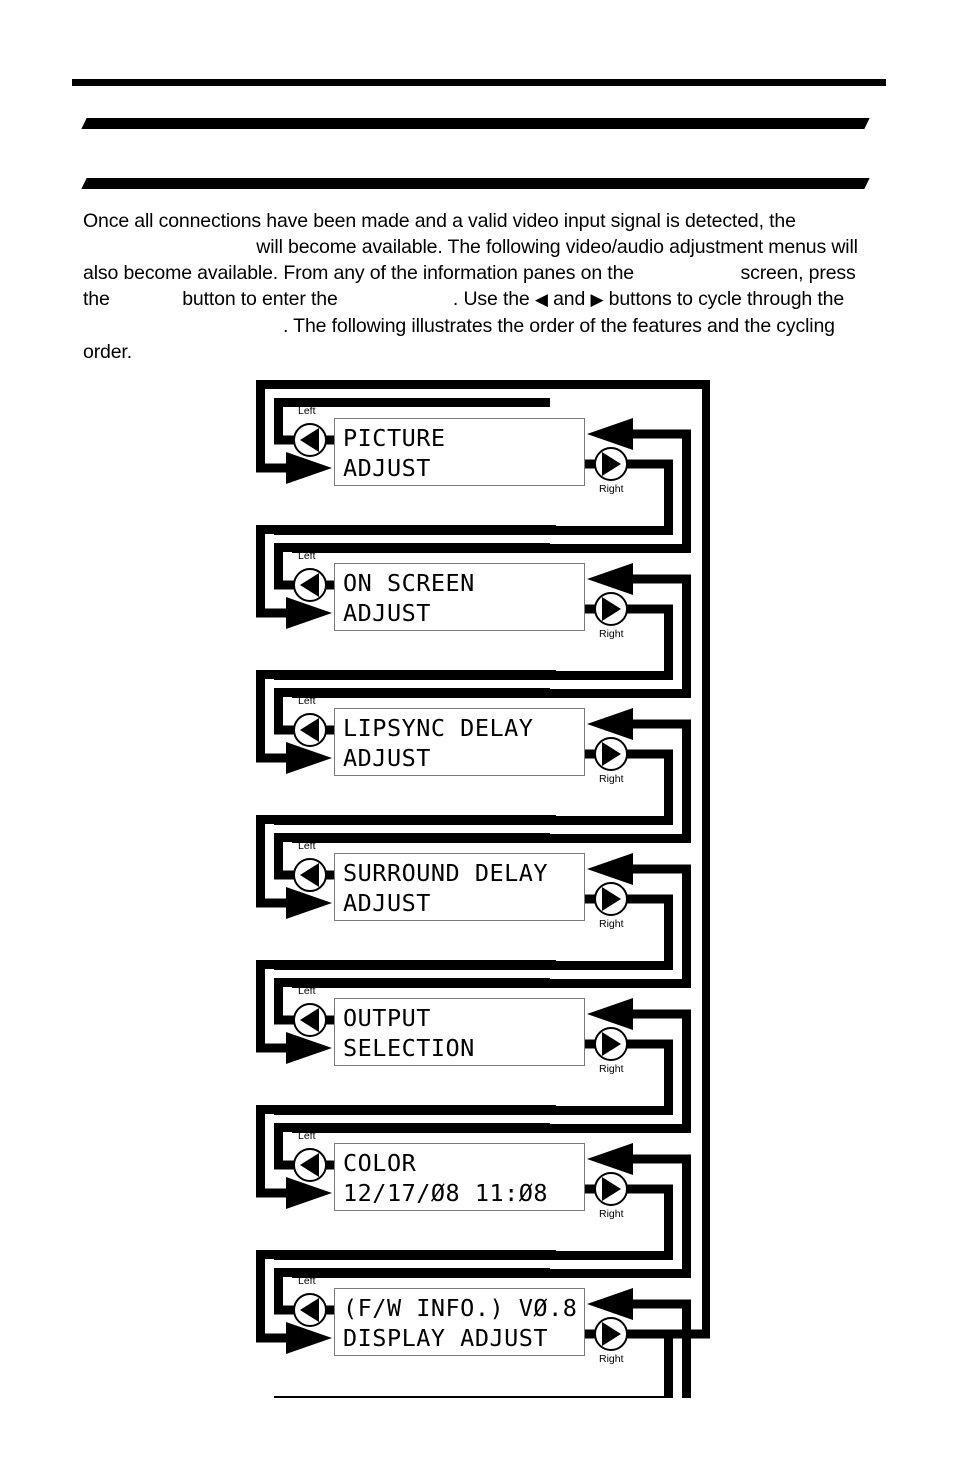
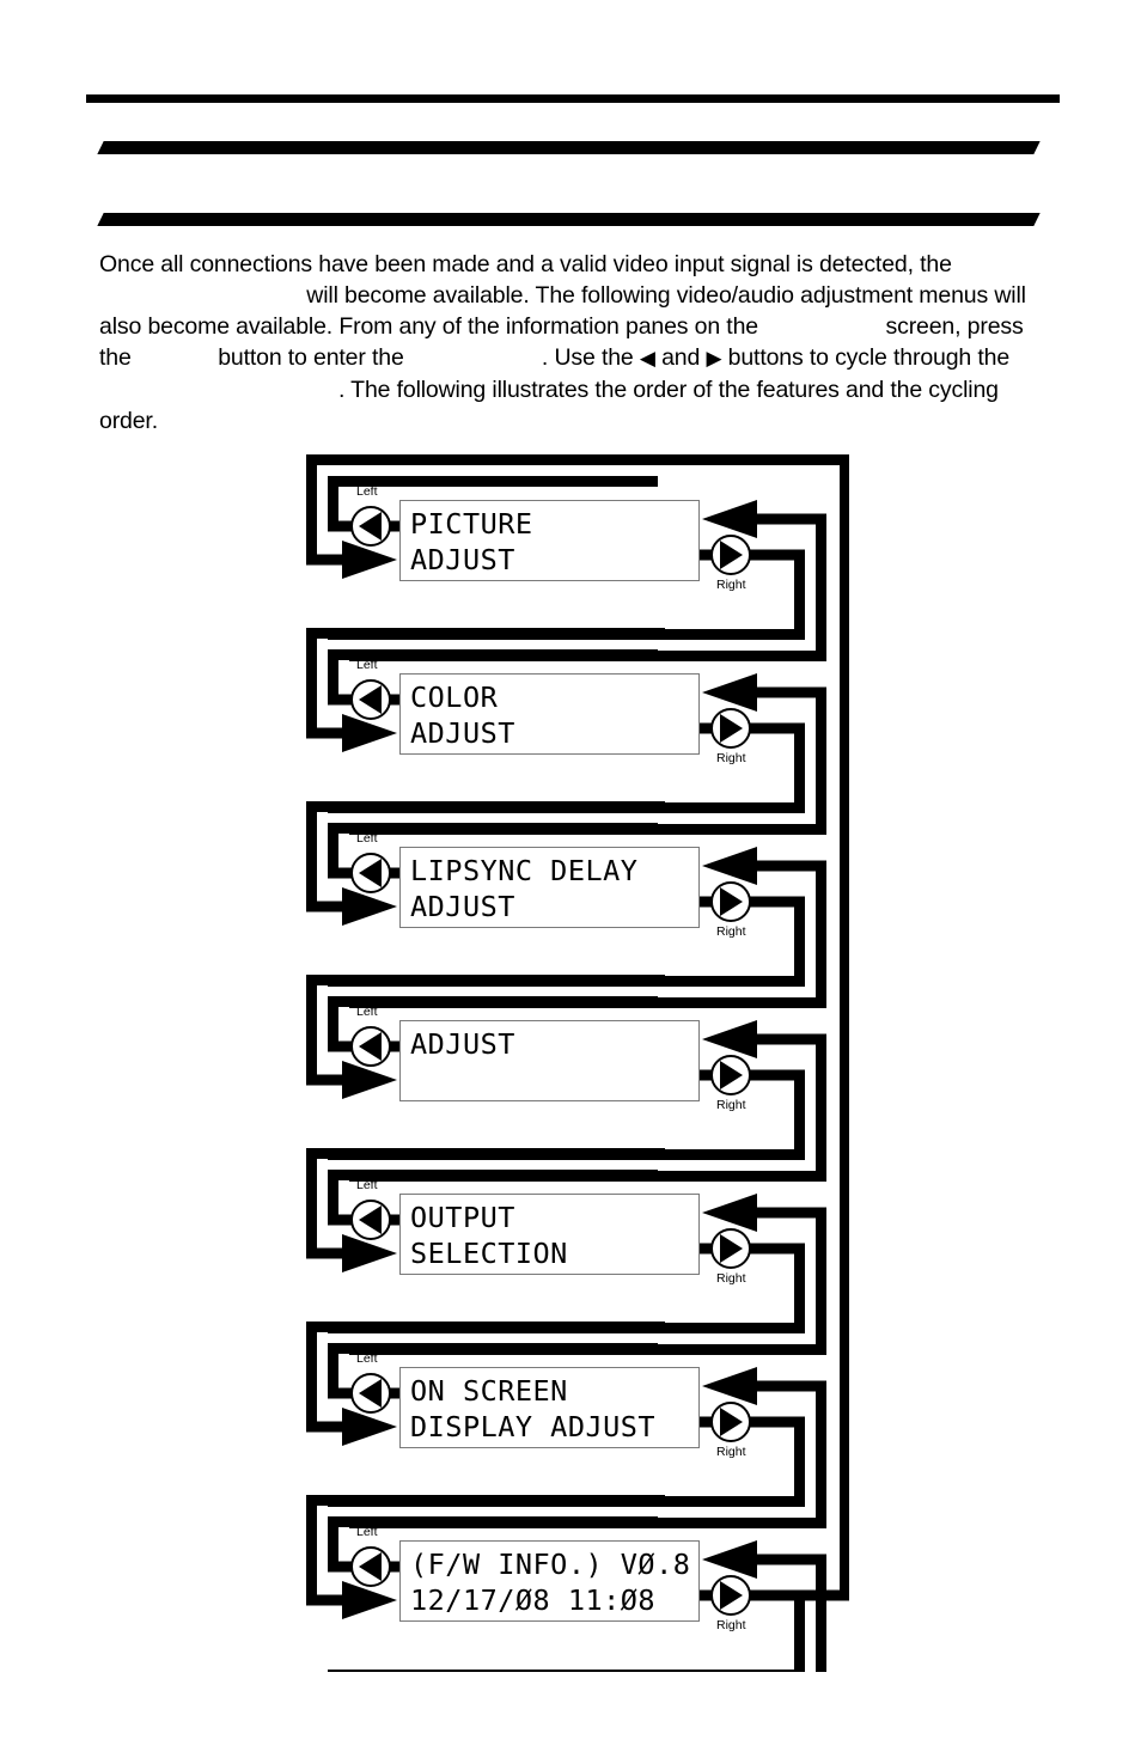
  Once all connections have been made and a valid video input signal is detected, the will become available. The following video/audio adjustment menus will also become available. From any of the information panes on the screen, press the button to enter the . Use the ◀ and ▶ buttons to cycle through the . The following illustrates the order of the features and the cycling order.
  PICTURE
  ADJUST
- ON SCREEN
+ COLOR
  ADJUST
  LIPSYNC DELAY
  ADJUST
- SURROUND DELAY
  ADJUST
  OUTPUT
  SELECTION
- COLOR
+ ON SCREEN
- 12/17/Ø8 11:Ø8
+ DISPLAY ADJUST
  (F/W INFO.) VØ.8
- DISPLAY ADJUST
+ 12/17/Ø8 11:Ø8
  Left
  Right
  Left
  Right
  Left
  Right
  Left
  Right
  Left
  Right
  Left
  Right
  Left
  Right
